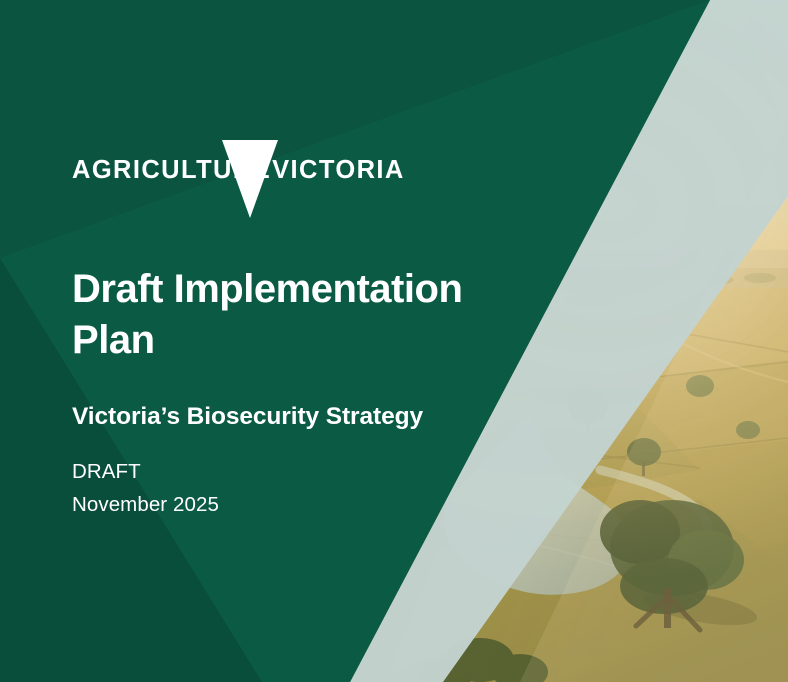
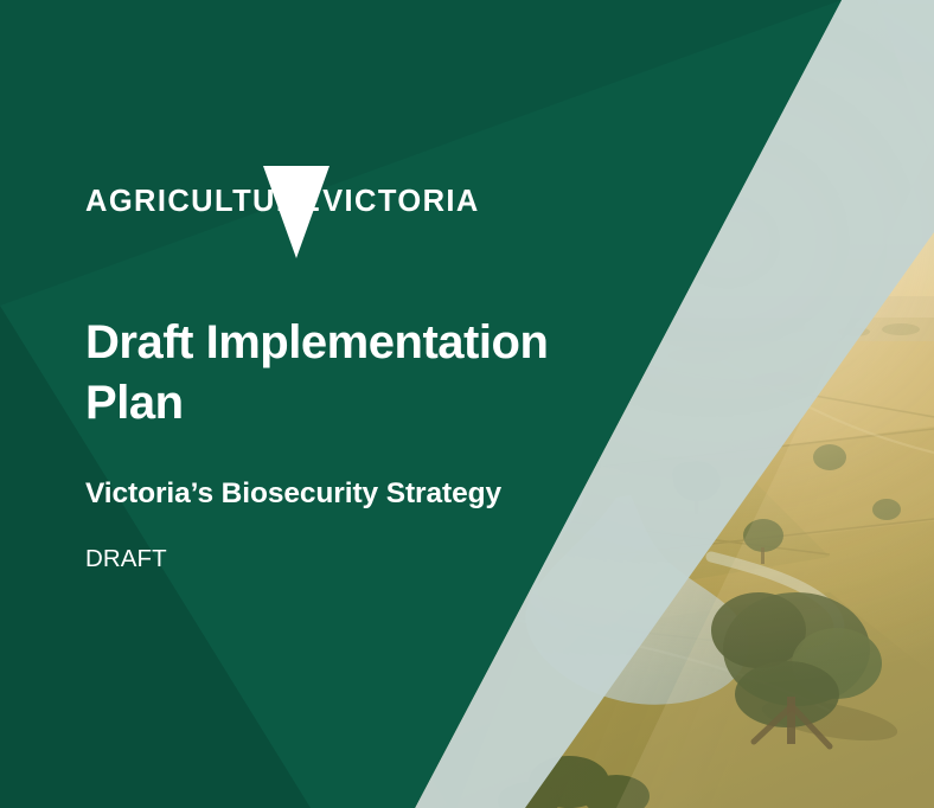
  AGRICULTUREVICTORIA
  Draft Implementation Plan
  Victoria’s Biosecurity Strategy
  DRAFT
- November 2025
